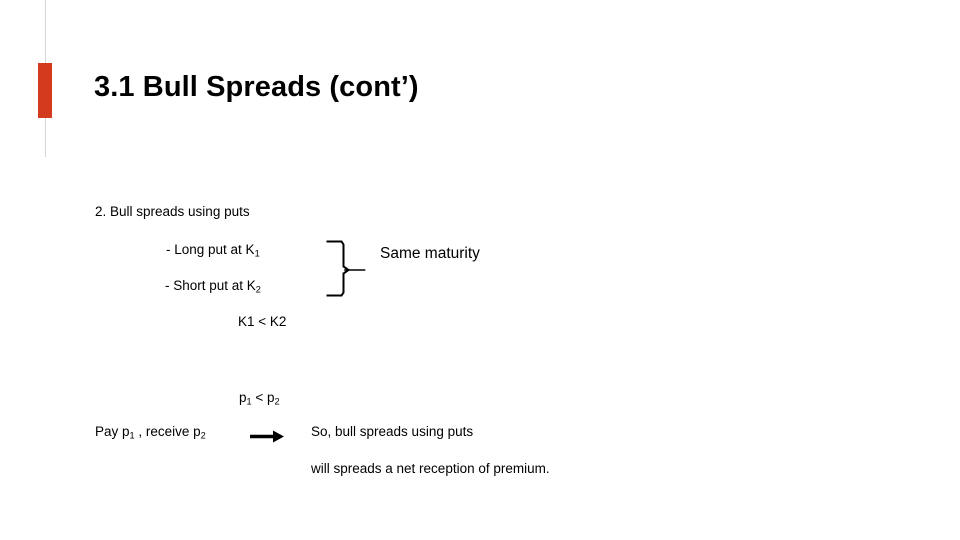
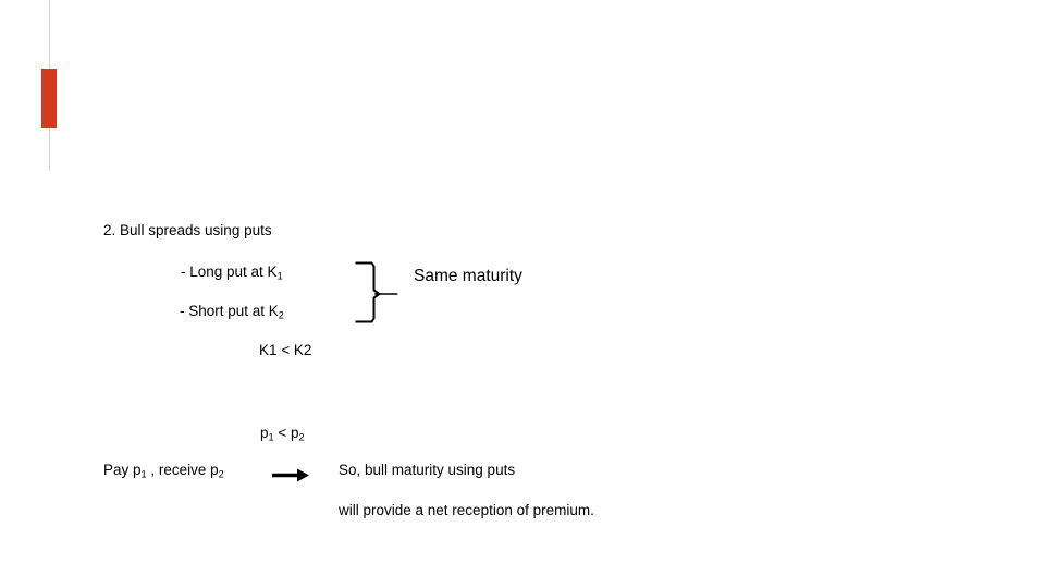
- 3.1 Bull Spreads (cont’)
  2. Bull spreads using puts
  - Long put at K1
  - Short put at K2
  Same maturity
  K1 < K2
  p1 < p2
  Pay p1 , receive p2
- So, bull spreads using puts
+ So, bull maturity using puts
- will spreads a net reception of premium.
+ will provide a net reception of premium.
